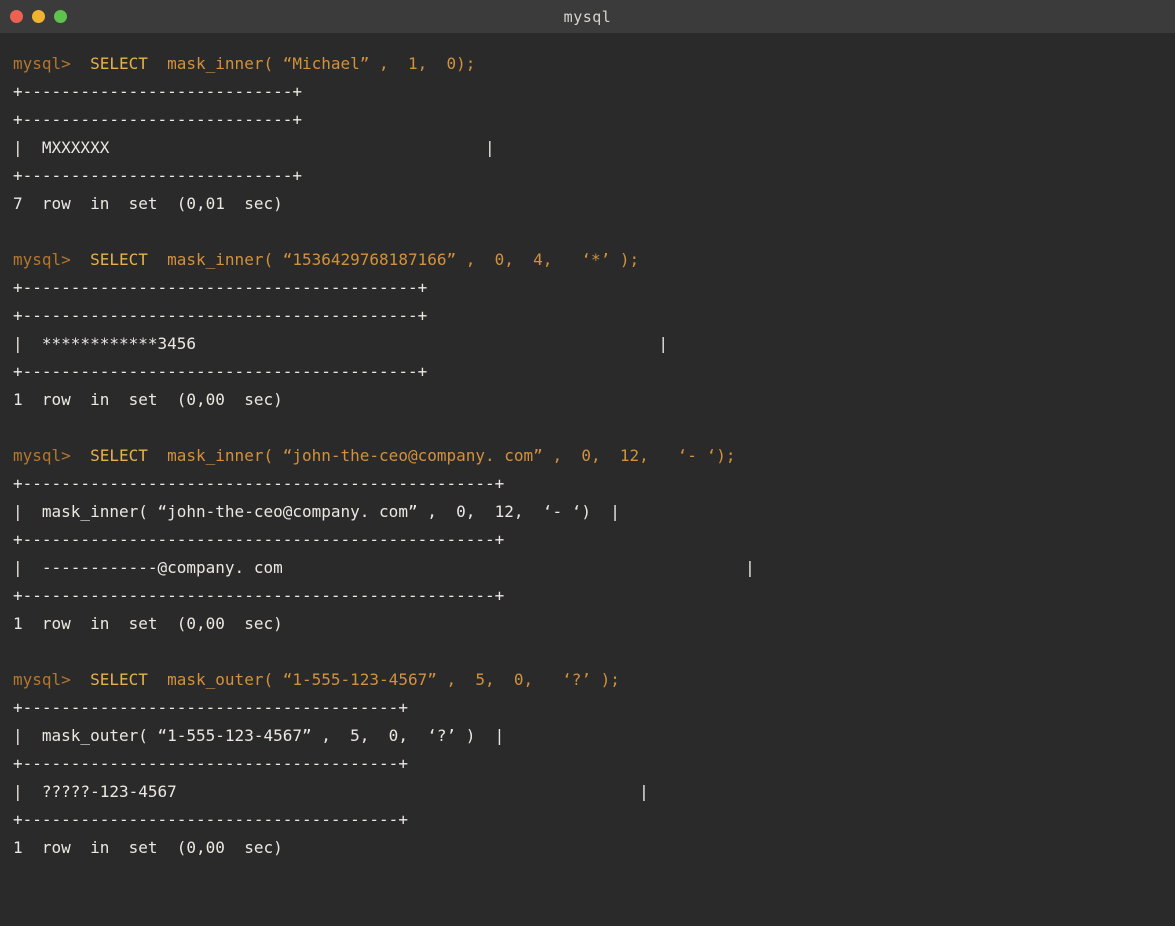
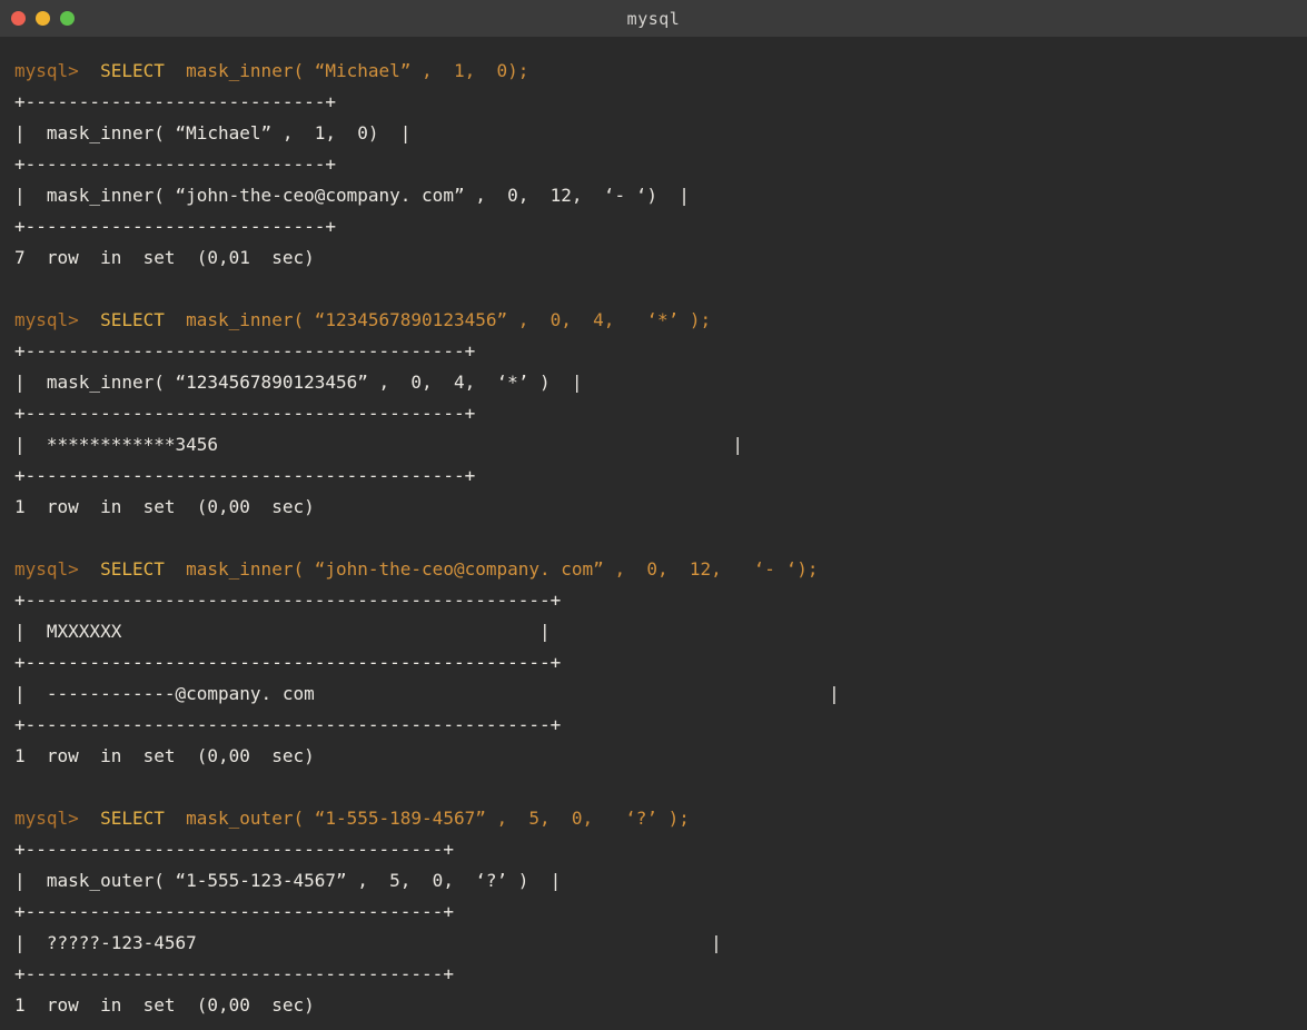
  mysql
  mysql> SELECT mask_inner( “Michael” , 1, 0);
  +----------------------------+
+ | mask_inner( “Michael” , 1, 0) |
  +----------------------------+
- | MXXXXXX |
+ | mask_inner( “john-the-ceo@company. com” , 0, 12, ‘- ‘) |
  +----------------------------+
  7 row in set (0,01 sec)
- mysql> SELECT mask_inner( “1536429768187166” , 0, 4, ‘*’ );
+ mysql> SELECT mask_inner( “1234567890123456” , 0, 4, ‘*’ );
  +-----------------------------------------+
+ | mask_inner( “1234567890123456” , 0, 4, ‘*’ ) |
  +-----------------------------------------+
  | ************3456 |
  +-----------------------------------------+
  1 row in set (0,00 sec)
  mysql> SELECT mask_inner( “john-the-ceo@company. com” , 0, 12, ‘- ‘);
  +-------------------------------------------------+
- | mask_inner( “john-the-ceo@company. com” , 0, 12, ‘- ‘) |
+ | MXXXXXX |
  +-------------------------------------------------+
  | ------------@company. com |
  +-------------------------------------------------+
  1 row in set (0,00 sec)
- mysql> SELECT mask_outer( “1-555-123-4567” , 5, 0, ‘?’ );
+ mysql> SELECT mask_outer( “1-555-189-4567” , 5, 0, ‘?’ );
  +---------------------------------------+
  | mask_outer( “1-555-123-4567” , 5, 0, ‘?’ ) |
  +---------------------------------------+
  | ?????-123-4567 |
  +---------------------------------------+
  1 row in set (0,00 sec)
